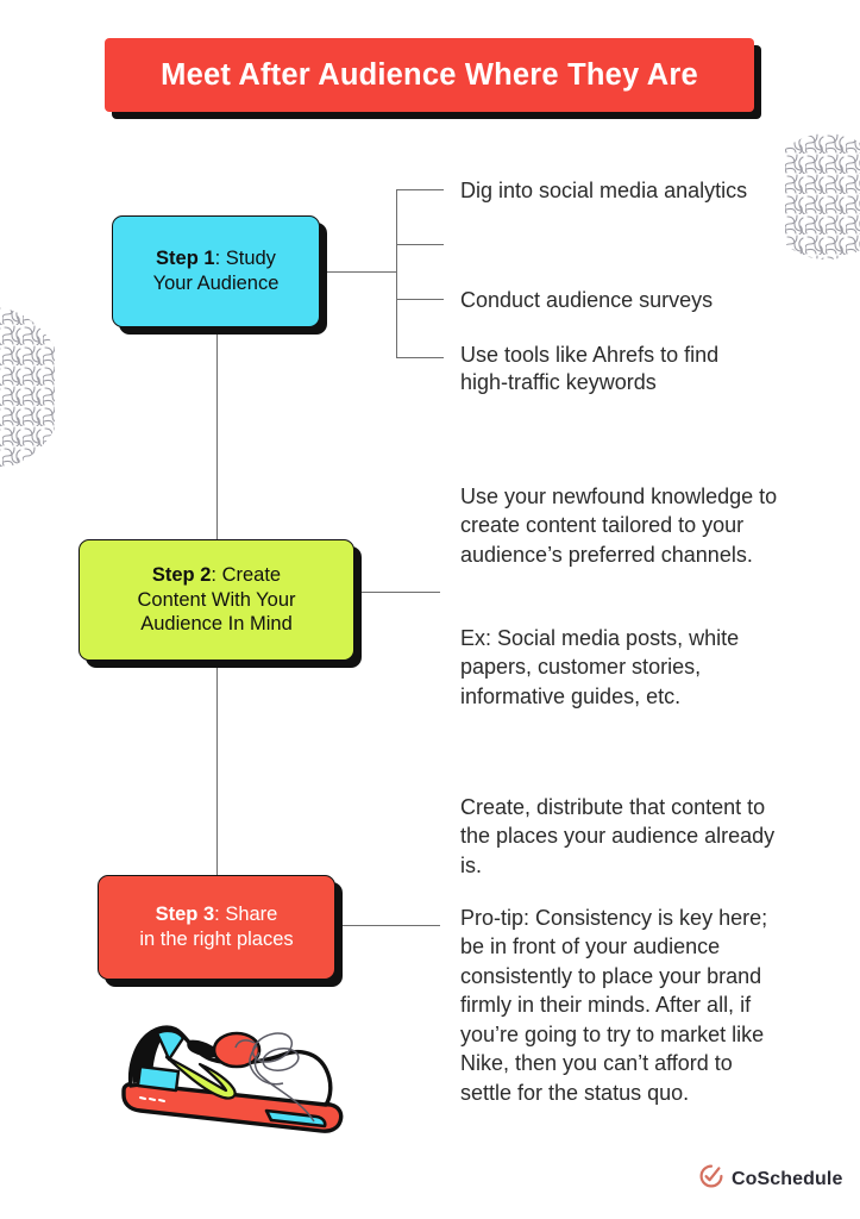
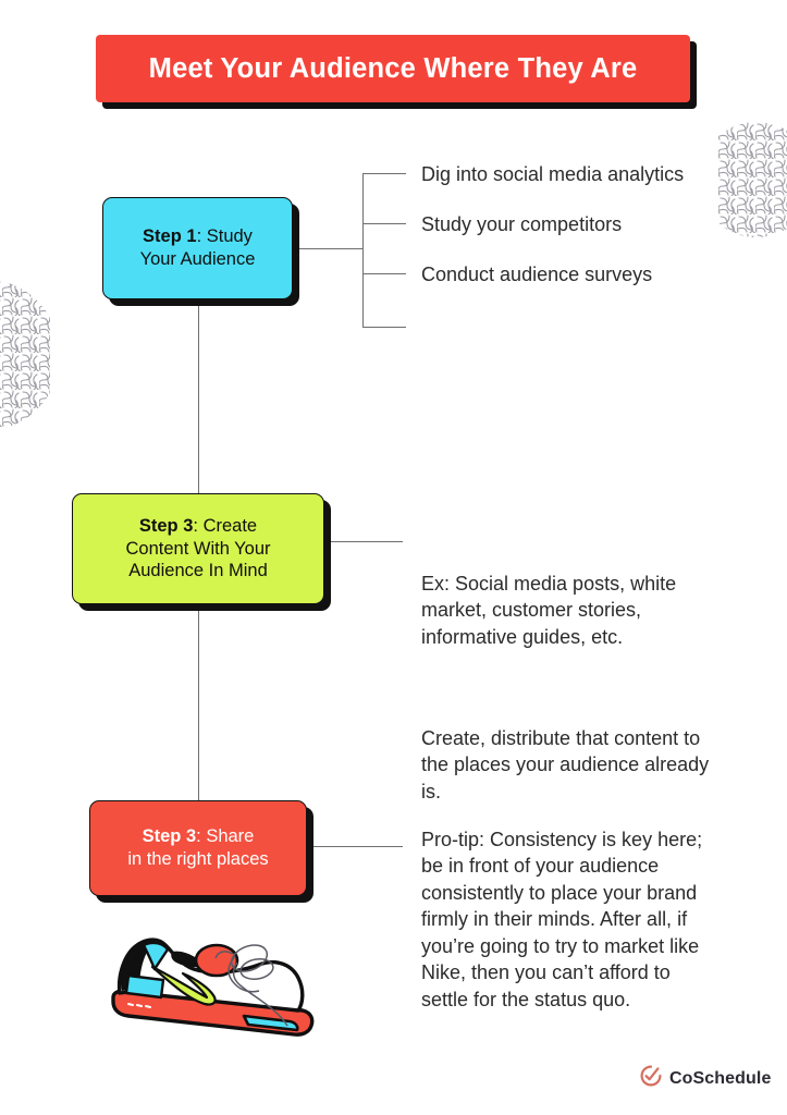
- Meet After Audience Where They Are
+ Meet Your Audience Where They Are
  Step 1: Study
  Your Audience
  Dig into social media analytics
+ Study your competitors
  Conduct audience surveys
- Use tools like Ahrefs to find
- high-traffic keywords
- Step 2: Create
+ Step 3: Create
  Content With Your
  Audience In Mind
- Use your newfound knowledge to create content tailored to your audience’s preferred channels.
- Ex: Social media posts, white papers, customer stories, informative guides, etc.
+ Ex: Social media posts, white market, customer stories, informative guides, etc.
  Step 3: Share
  in the right places
  Create, distribute that content to the places your audience already is.
  Pro-tip: Consistency is key here; be in front of your audience consistently to place your brand firmly in their minds. After all, if you’re going to try to market like Nike, then you can’t afford to settle for the status quo.
  CoSchedule
